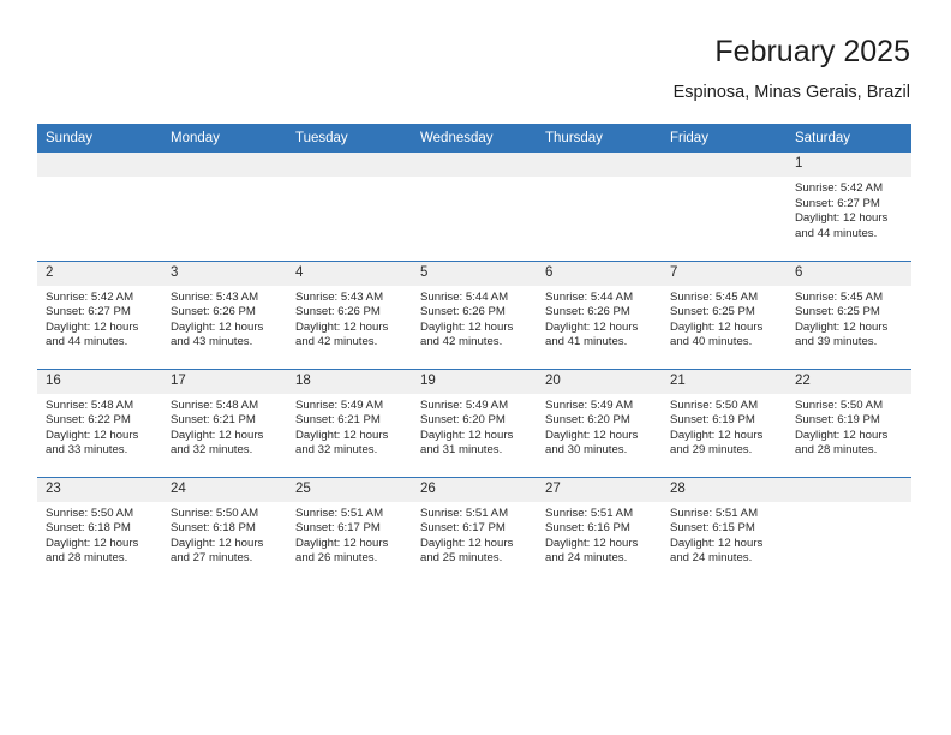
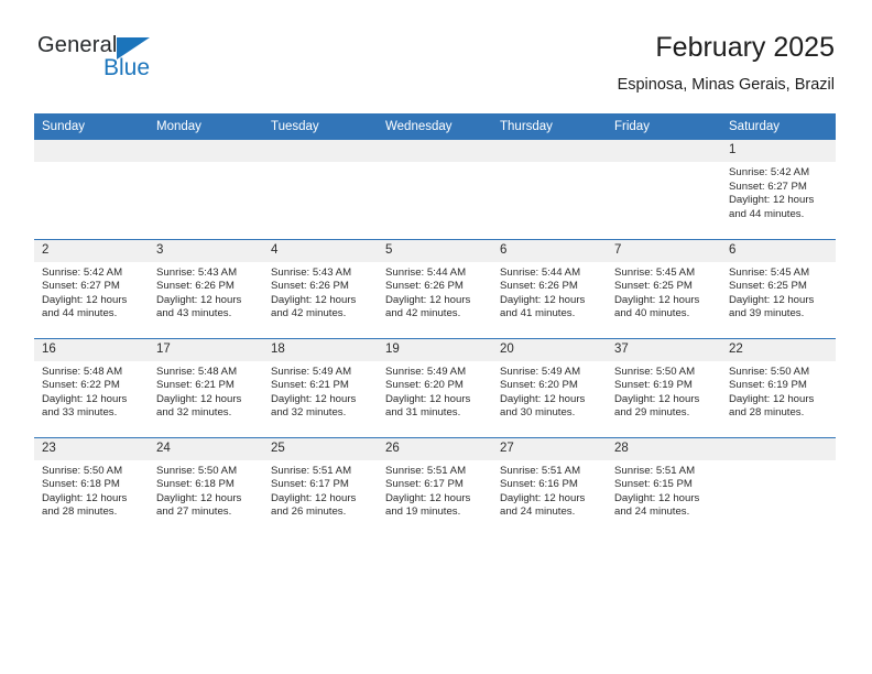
+ General
+ Blue
  February 2025
  Espinosa, Minas Gerais, Brazil
  Sunday	Monday	Tuesday	Wednesday	Thursday	Friday	Saturday
  						1Sunrise: 5:42 AMSunset: 6:27 PMDaylight: 12 hours and 44 minutes.
  2Sunrise: 5:42 AMSunset: 6:27 PMDaylight: 12 hours and 44 minutes.	3Sunrise: 5:43 AMSunset: 6:26 PMDaylight: 12 hours and 43 minutes.	4Sunrise: 5:43 AMSunset: 6:26 PMDaylight: 12 hours and 42 minutes.	5Sunrise: 5:44 AMSunset: 6:26 PMDaylight: 12 hours and 42 minutes.	6Sunrise: 5:44 AMSunset: 6:26 PMDaylight: 12 hours and 41 minutes.	7Sunrise: 5:45 AMSunset: 6:25 PMDaylight: 12 hours and 40 minutes.	6Sunrise: 5:45 AMSunset: 6:25 PMDaylight: 12 hours and 39 minutes.
- 16Sunrise: 5:48 AMSunset: 6:22 PMDaylight: 12 hours and 33 minutes.	17Sunrise: 5:48 AMSunset: 6:21 PMDaylight: 12 hours and 32 minutes.	18Sunrise: 5:49 AMSunset: 6:21 PMDaylight: 12 hours and 32 minutes.	19Sunrise: 5:49 AMSunset: 6:20 PMDaylight: 12 hours and 31 minutes.	20Sunrise: 5:49 AMSunset: 6:20 PMDaylight: 12 hours and 30 minutes.	21Sunrise: 5:50 AMSunset: 6:19 PMDaylight: 12 hours and 29 minutes.	22Sunrise: 5:50 AMSunset: 6:19 PMDaylight: 12 hours and 28 minutes.
+ 16Sunrise: 5:48 AMSunset: 6:22 PMDaylight: 12 hours and 33 minutes.	17Sunrise: 5:48 AMSunset: 6:21 PMDaylight: 12 hours and 32 minutes.	18Sunrise: 5:49 AMSunset: 6:21 PMDaylight: 12 hours and 32 minutes.	19Sunrise: 5:49 AMSunset: 6:20 PMDaylight: 12 hours and 31 minutes.	20Sunrise: 5:49 AMSunset: 6:20 PMDaylight: 12 hours and 30 minutes.	37Sunrise: 5:50 AMSunset: 6:19 PMDaylight: 12 hours and 29 minutes.	22Sunrise: 5:50 AMSunset: 6:19 PMDaylight: 12 hours and 28 minutes.
- 23Sunrise: 5:50 AMSunset: 6:18 PMDaylight: 12 hours and 28 minutes.	24Sunrise: 5:50 AMSunset: 6:18 PMDaylight: 12 hours and 27 minutes.	25Sunrise: 5:51 AMSunset: 6:17 PMDaylight: 12 hours and 26 minutes.	26Sunrise: 5:51 AMSunset: 6:17 PMDaylight: 12 hours and 25 minutes.	27Sunrise: 5:51 AMSunset: 6:16 PMDaylight: 12 hours and 24 minutes.	28Sunrise: 5:51 AMSunset: 6:15 PMDaylight: 12 hours and 24 minutes.
+ 23Sunrise: 5:50 AMSunset: 6:18 PMDaylight: 12 hours and 28 minutes.	24Sunrise: 5:50 AMSunset: 6:18 PMDaylight: 12 hours and 27 minutes.	25Sunrise: 5:51 AMSunset: 6:17 PMDaylight: 12 hours and 26 minutes.	26Sunrise: 5:51 AMSunset: 6:17 PMDaylight: 12 hours and 19 minutes.	27Sunrise: 5:51 AMSunset: 6:16 PMDaylight: 12 hours and 24 minutes.	28Sunrise: 5:51 AMSunset: 6:15 PMDaylight: 12 hours and 24 minutes.
